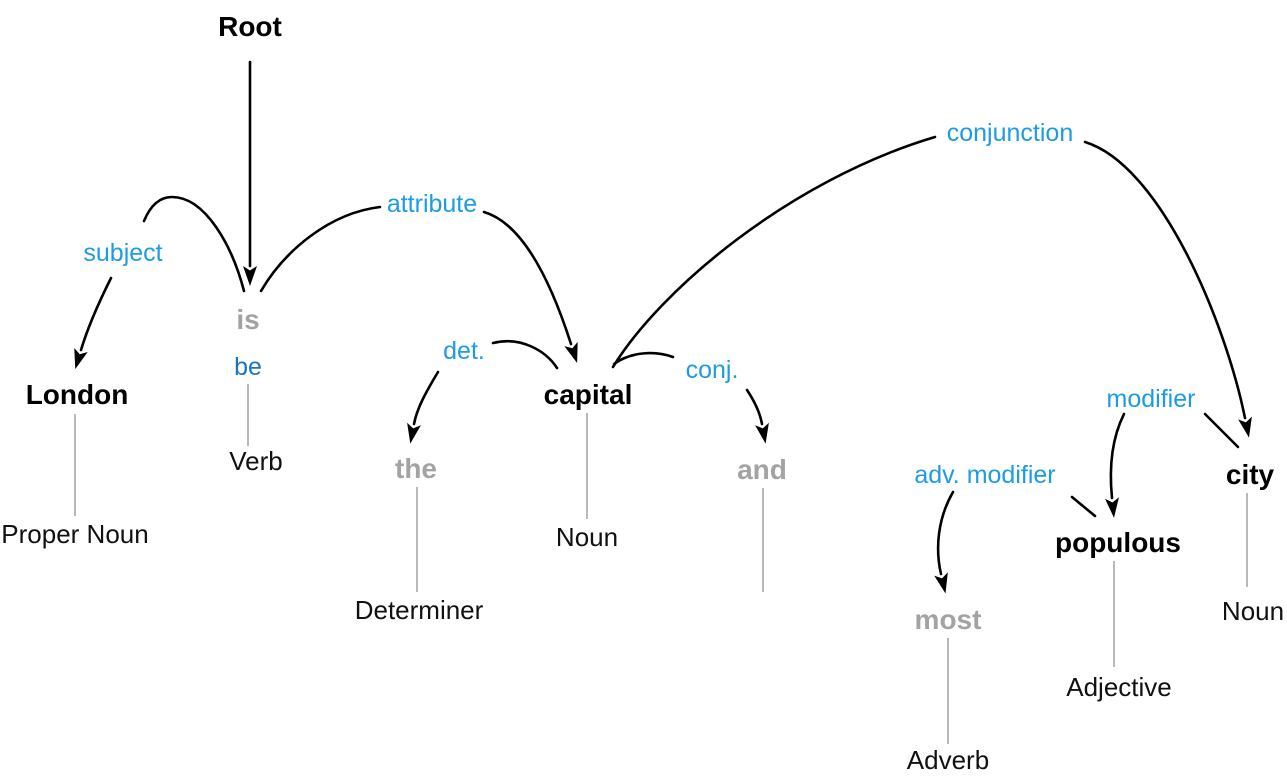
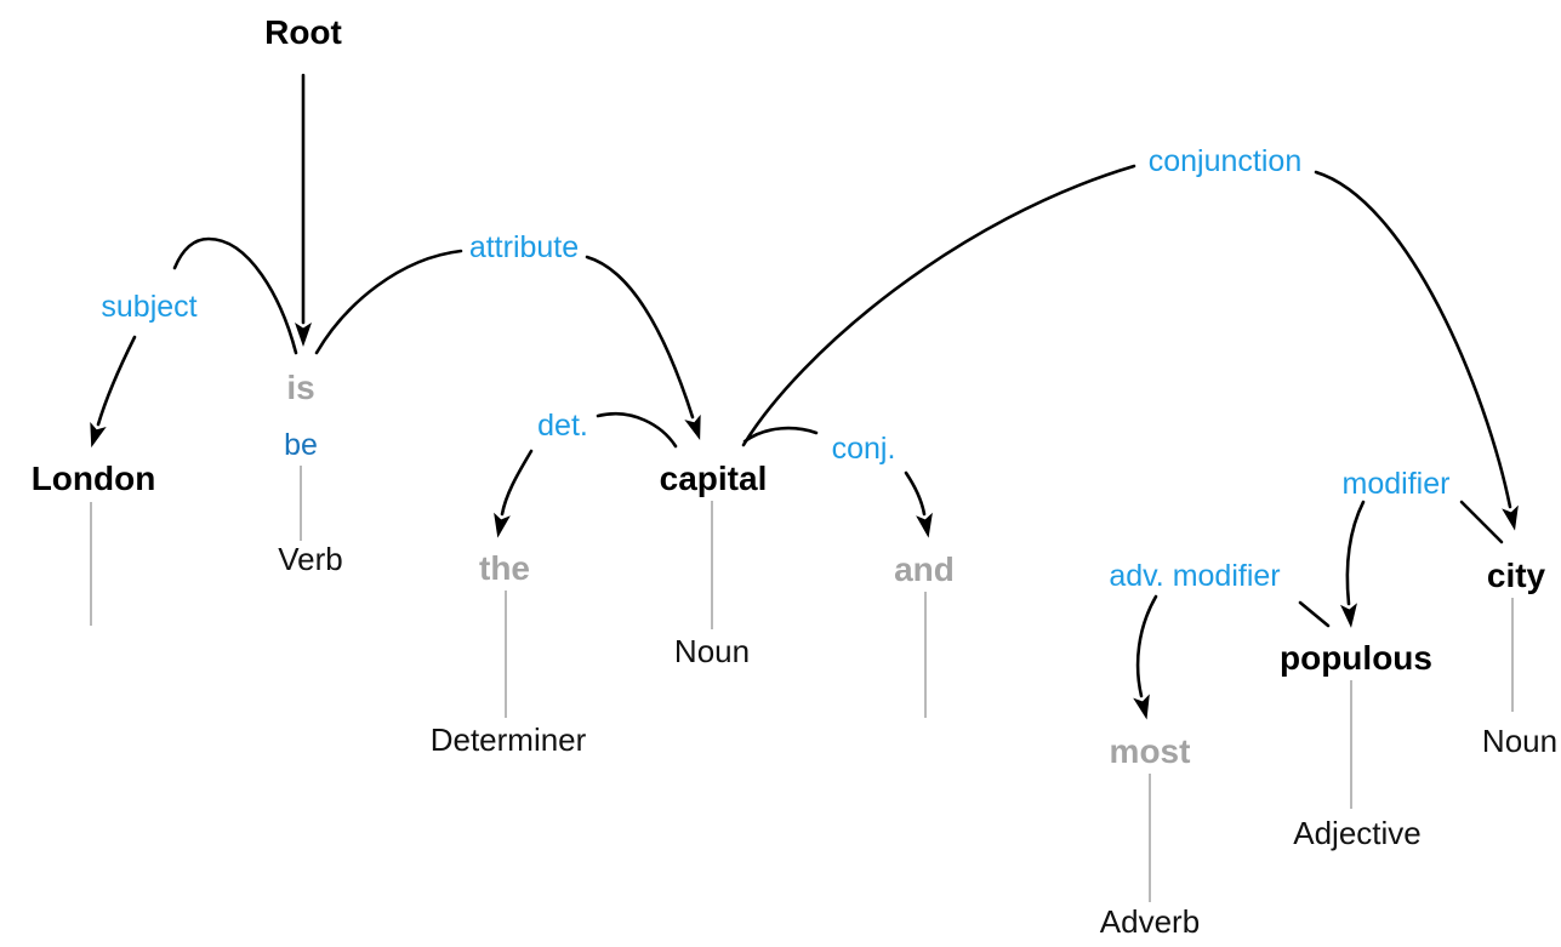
  Root
  subject
  attribute
  det.
  conj.
  conjunction
  modifier
  adv. modifier
  London
  is
  be
  the
  capital
  and
  most
  populous
  city
- Proper Noun
  Verb
  Determiner
  Noun
  Adverb
  Adjective
  Noun
